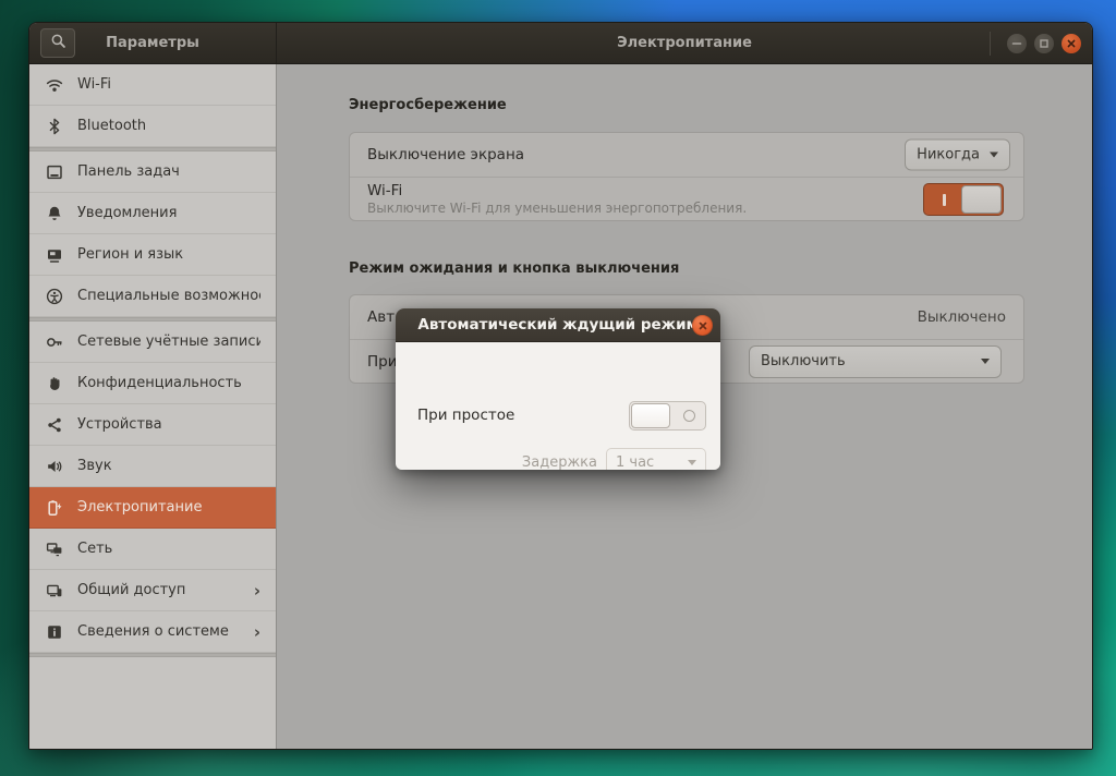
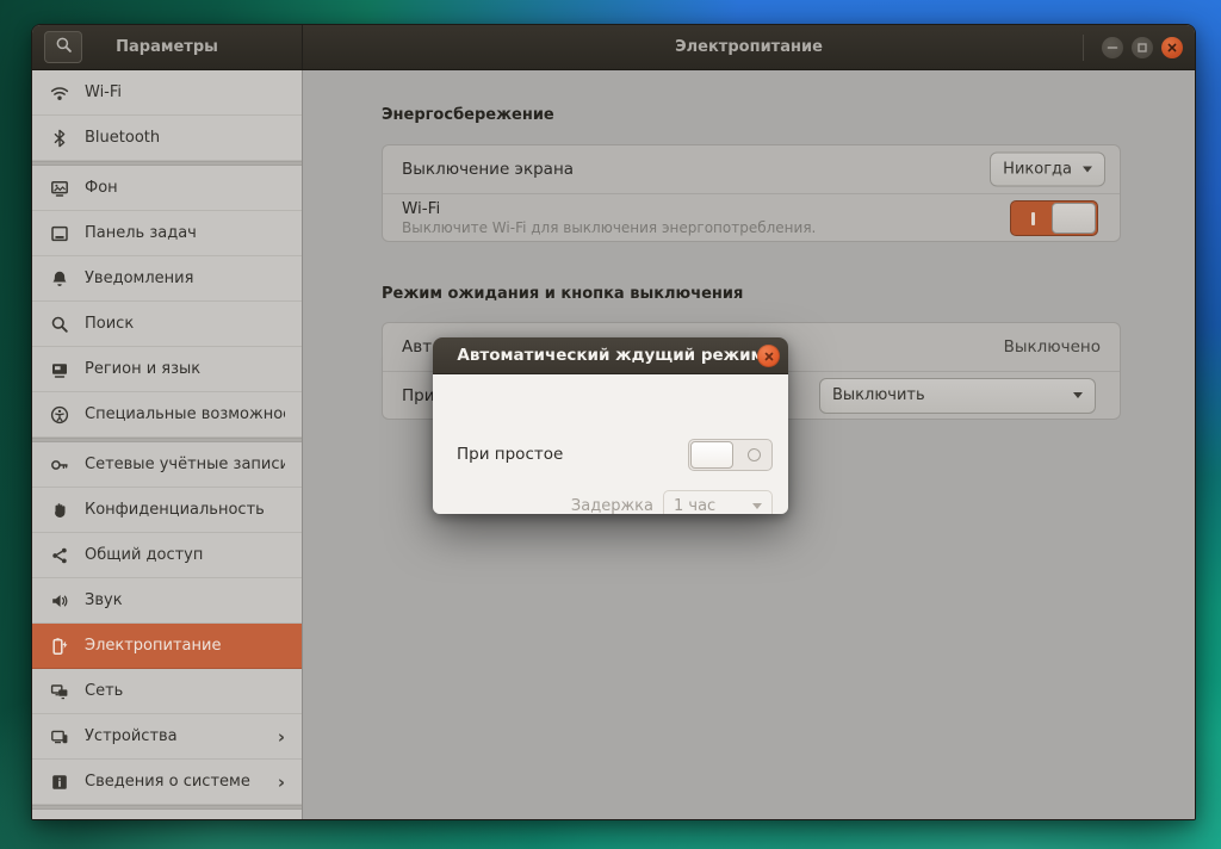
  Параметры
  Электропитание
  Wi-Fi
  Bluetooth
+ Фон
  Панель задач
  Уведомления
+ Поиск
  Регион и язык
  Специальные возможно
  Сетевые учётные записи
  Конфиденциальность
- Устройства
+ Общий доступ
  Звук
  Электропитание
  Сеть
- Общий доступ
+ Устройства
  ›
  Сведения о системе
  ›
  Энергосбережение
  Выключение экрана
  Никогда
  Wi-Fi
- Выключите Wi-Fi для уменьшения энергопотребления.
+ Выключите Wi-Fi для выключения энергопотребления.
  Режим ожидания и кнопка выключения
  Авт
  Выключено
  При
  Выключить
  Автоматический ждущий режи
  При простое
  Задержка
  1 час
